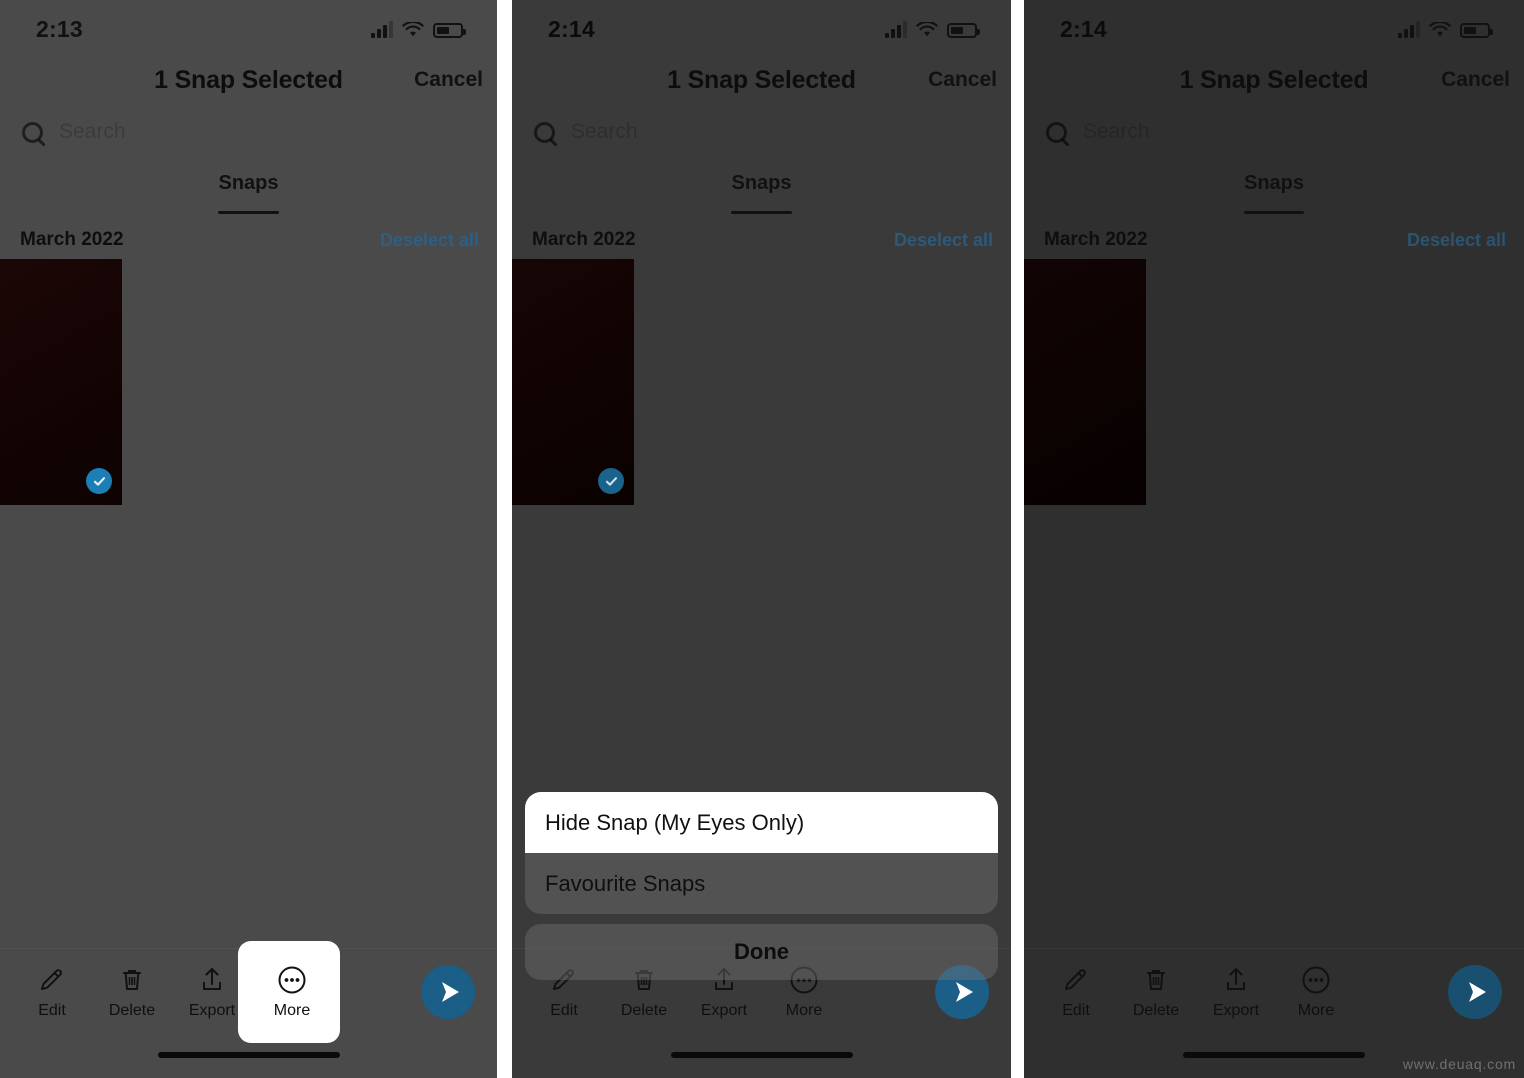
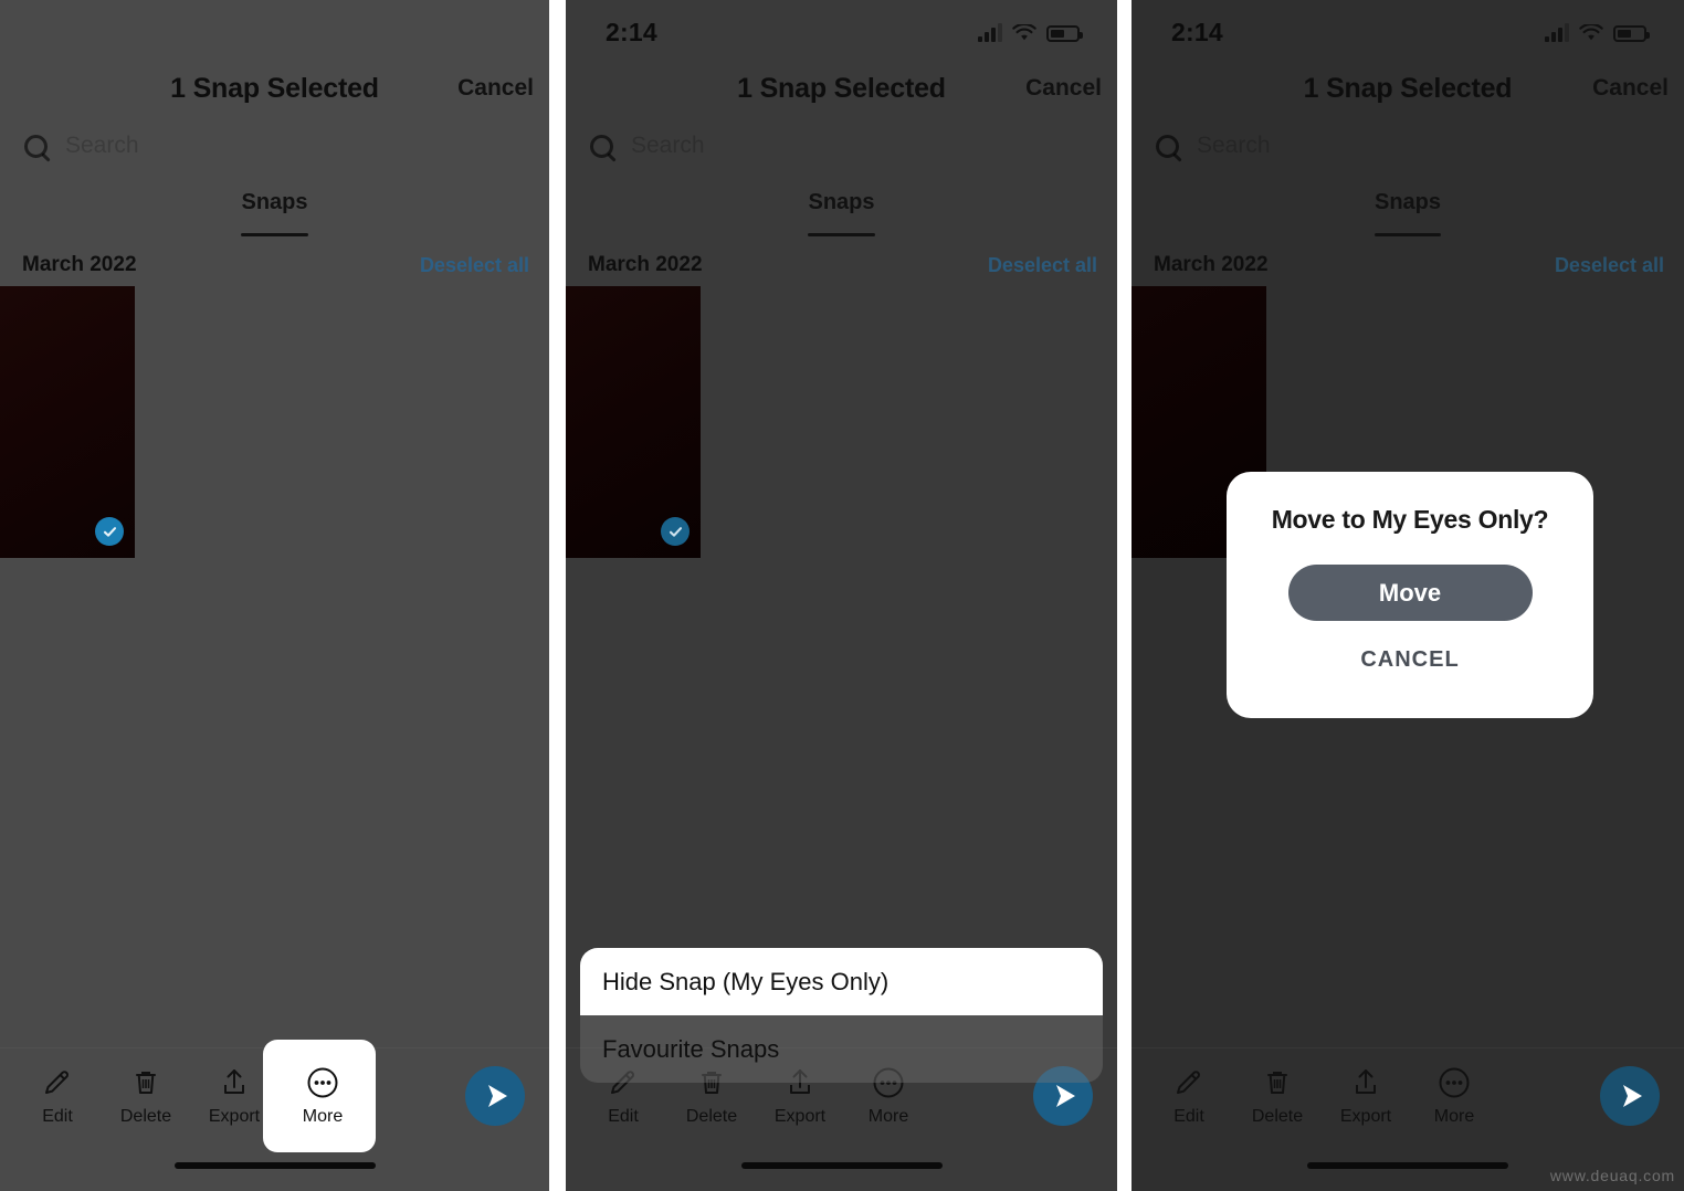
- 2:13
  1 Snap Selected
  Cancel
  Snaps
  March 2022
  Deselect all
  Edit
  Delete
  Export
  More
  2:14
  1 Snap Selected
  Cancel
  Snaps
  March 2022
  Deselect all
  Edit
  Delete
  Export
  More
  Hide Snap (My Eyes Only)
  Favourite Snaps
- Done
  2:14
  1 Snap Selected
  Cancel
  Snaps
  March 2022
  Deselect all
  Edit
  Delete
  Export
  More
+ Move to My Eyes Only?
+ Move
+ CANCEL
  www.deuaq.com
